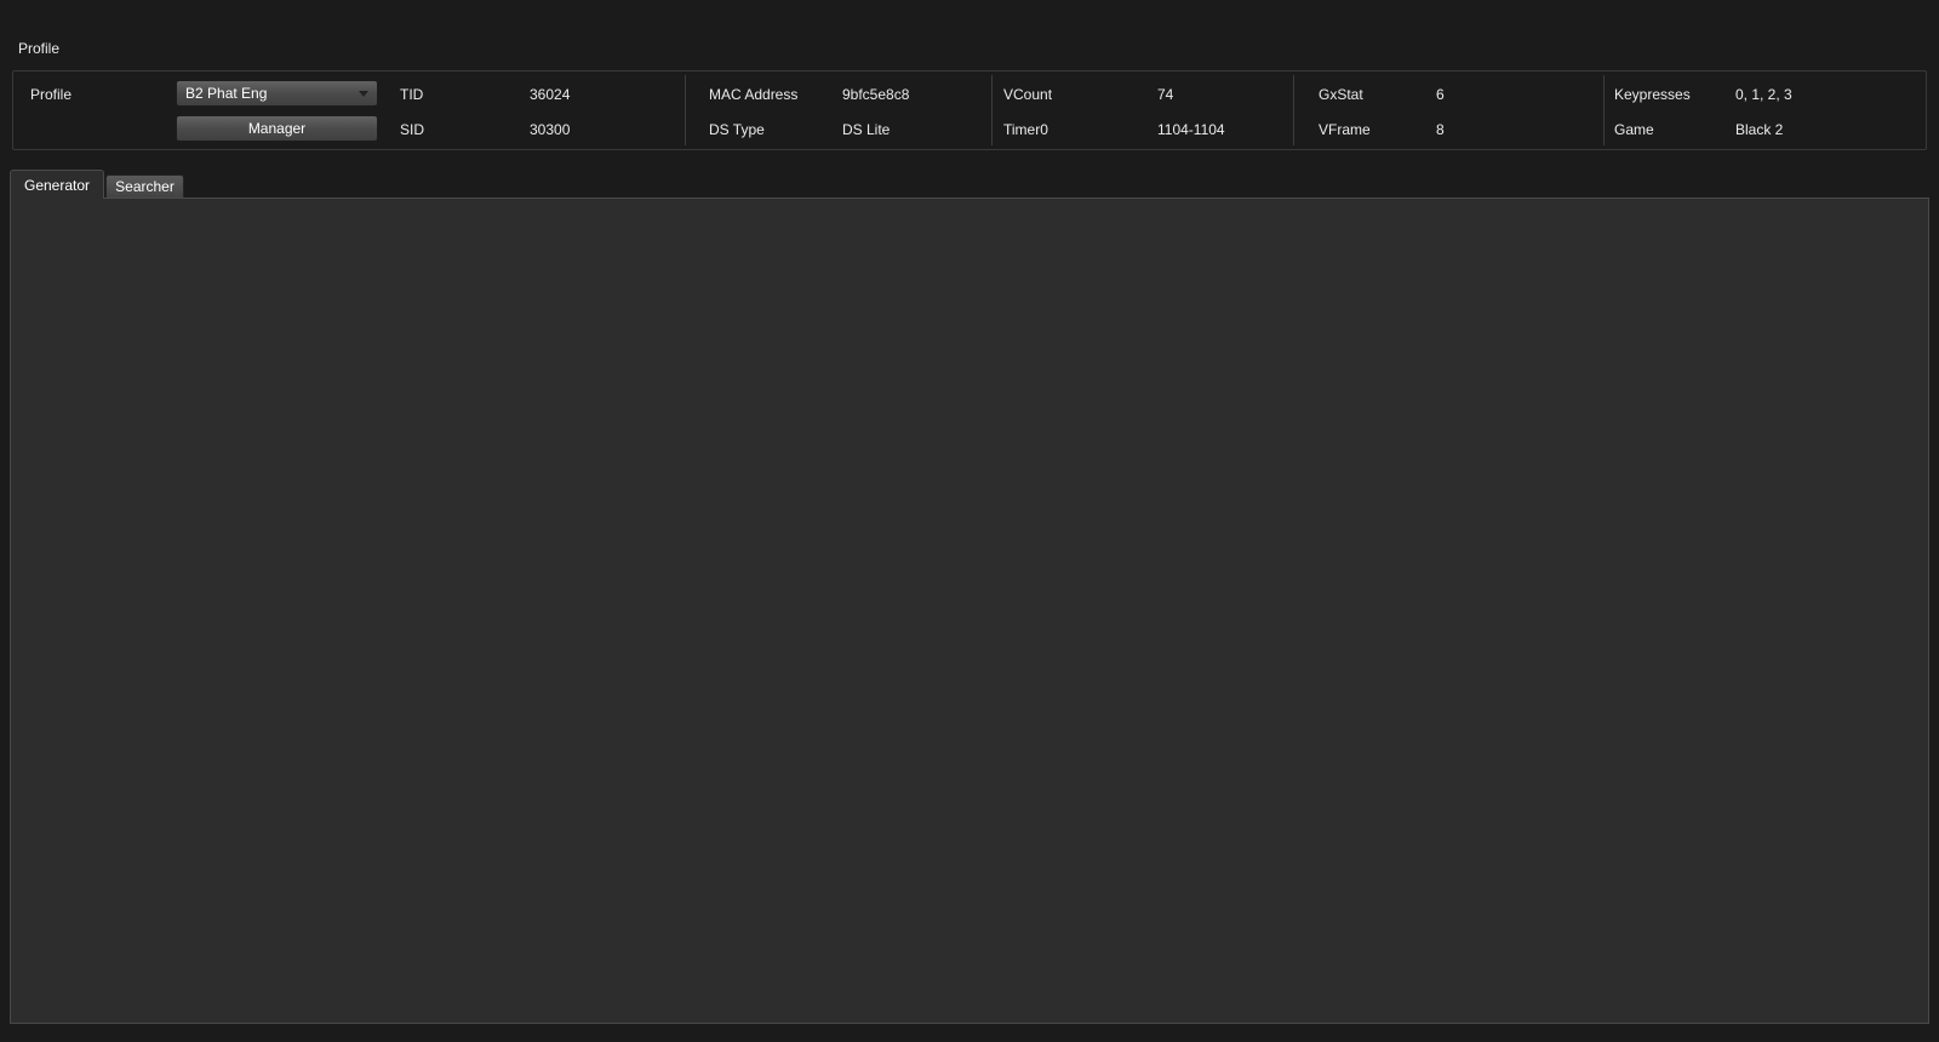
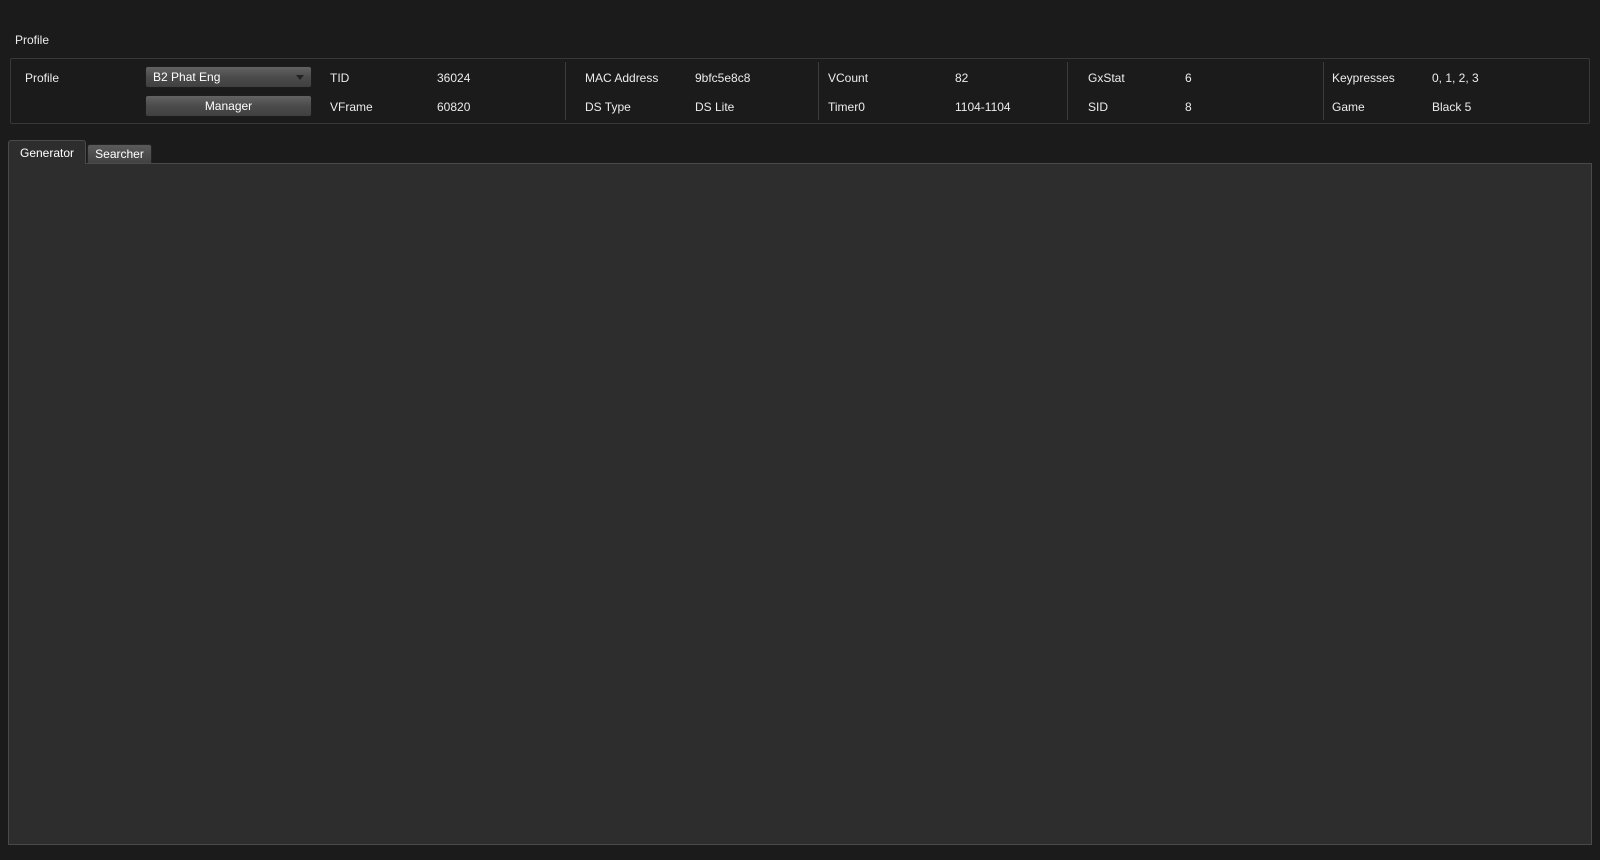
  Profile
  Profile
  B2 Phat Eng
  Manager
  TID
  36024
- SID
+ VFrame
- 30300
+ 60820
  MAC Address
  9bfc5e8c8
  DS Type
  DS Lite
  VCount
- 74
+ 82
  Timer0
  1104-1104
  GxStat
  6
- VFrame
+ SID
  8
  Keypresses
  0, 1, 2, 3
  Game
- Black 2
+ Black 5
  Generator
  Searcher
